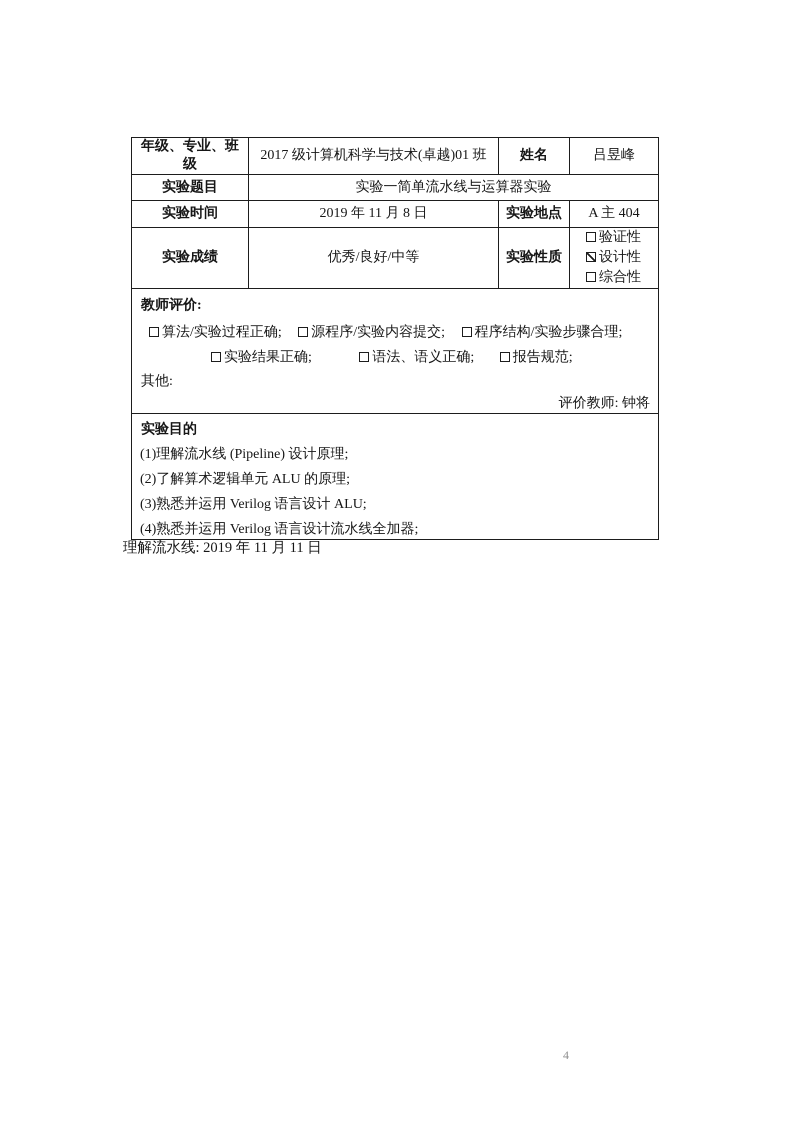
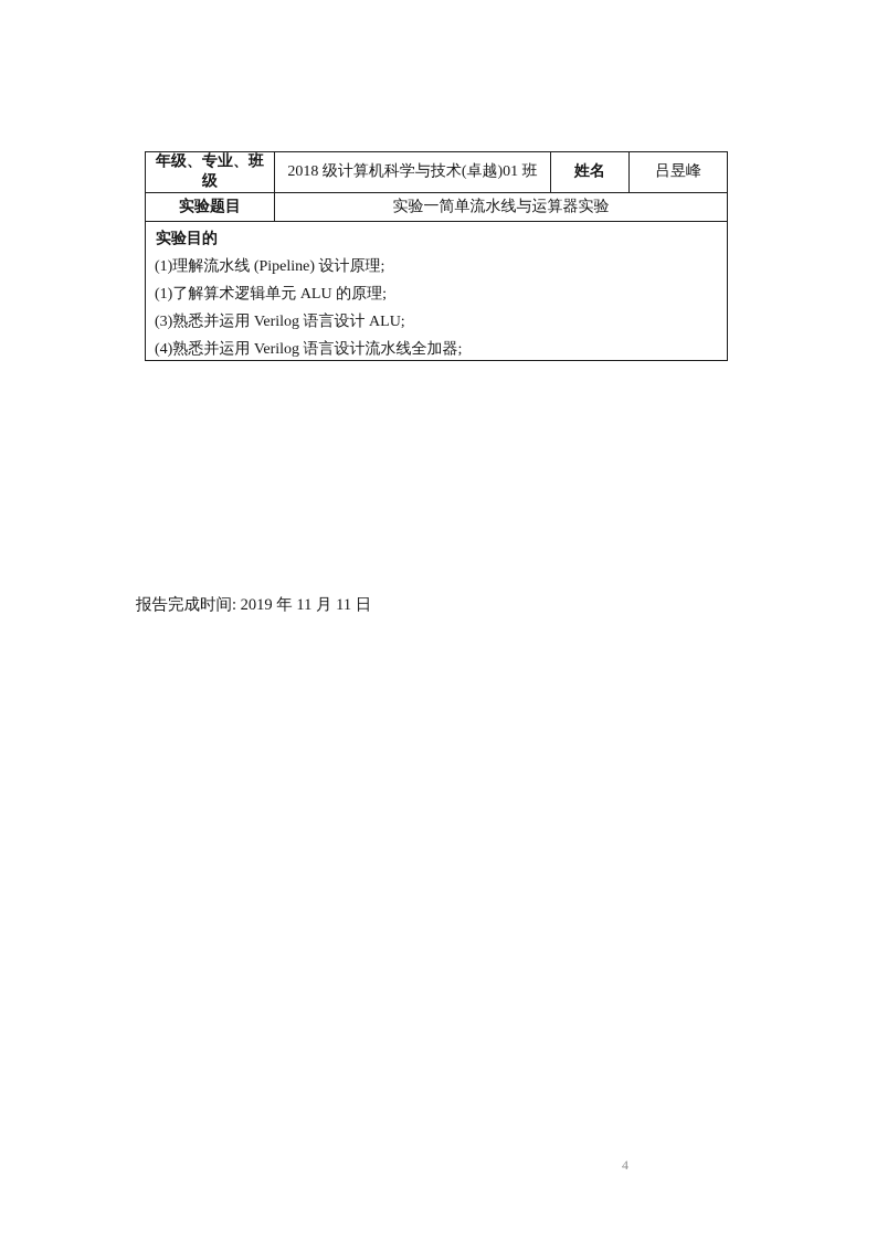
- 年级、专业、班级	2017 级计算机科学与技术(卓越)01 班	姓名	吕昱峰
+ 年级、专业、班级	2018 级计算机科学与技术(卓越)01 班	姓名	吕昱峰
  实验题目	实验一简单流水线与运算器实验
- 实验时间	2019 年 11 月 8 日	实验地点	A 主 404
- 实验成绩	优秀/良好/中等	实验性质	验证性 设计性 综合性
- 教师评价: 算法/实验过程正确; 源程序/实验内容提交; 程序结构/实验步骤合理; 实验结果正确; 语法、语义正确; 报告规范; 其他: 评价教师: 钟将
- 实验目的 (1)理解流水线 (Pipeline) 设计原理; (2)了解算术逻辑单元 ALU 的原理; (3)熟悉并运用 Verilog 语言设计 ALU; (4)熟悉并运用 Verilog 语言设计流水线全加器;
+ 实验目的 (1)理解流水线 (Pipeline) 设计原理; (1)了解算术逻辑单元 ALU 的原理; (3)熟悉并运用 Verilog 语言设计 ALU; (4)熟悉并运用 Verilog 语言设计流水线全加器;
- 理解流水线: 2019 年 11 月 11 日
+ 报告完成时间: 2019 年 11 月 11 日
  4
